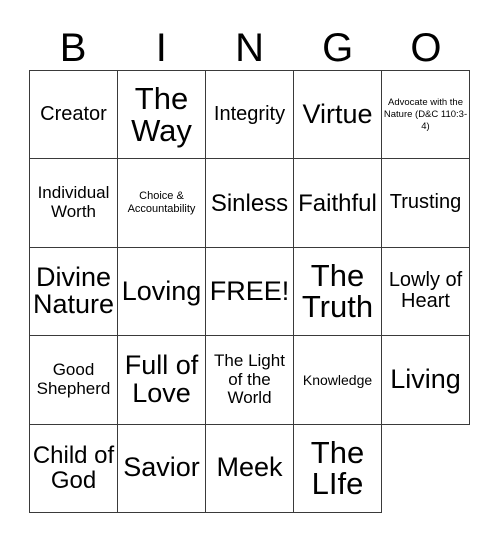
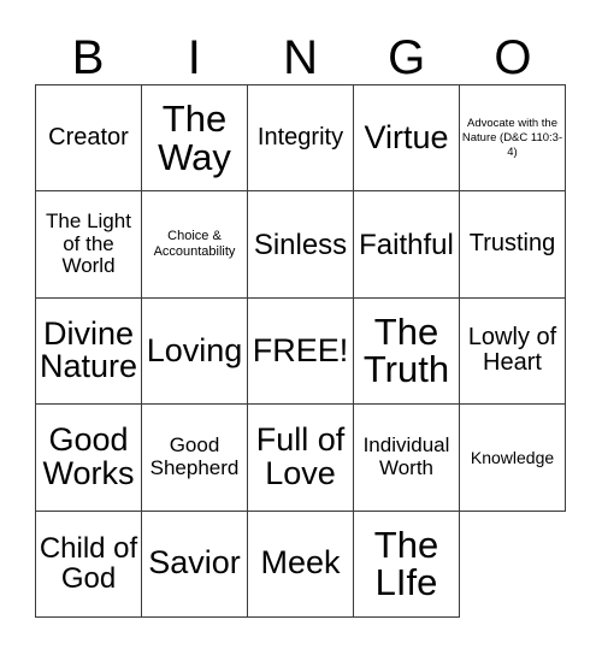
  B
  I
  N
  G
  O
  Creator
  The Way
  Integrity
  Virtue
  Advocate with the Nature (D&C 110:3-4)
- Individual Worth
+ The Light of the World
  Choice & Accountability
  Sinless
  Faithful
  Trusting
  Divine Nature
  Loving
  FREE!
  The Truth
  Lowly of Heart
+ Good Works
  Good Shepherd
  Full of Love
- The Light of the World
+ Individual Worth
  Knowledge
- Living
  Child of God
  Savior
  Meek
  The LIfe
